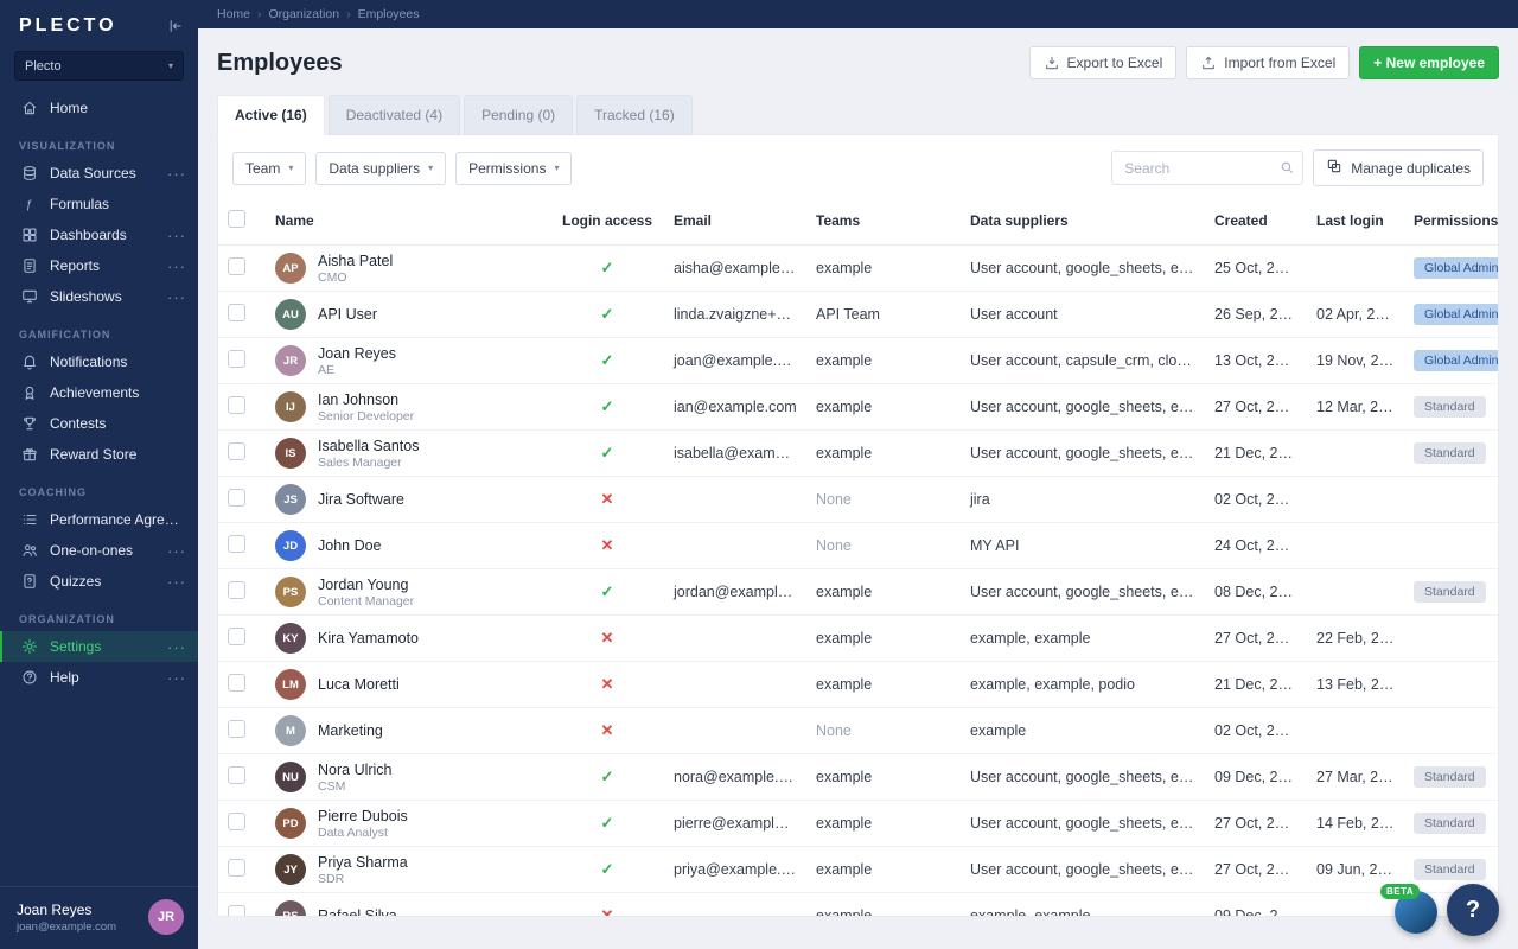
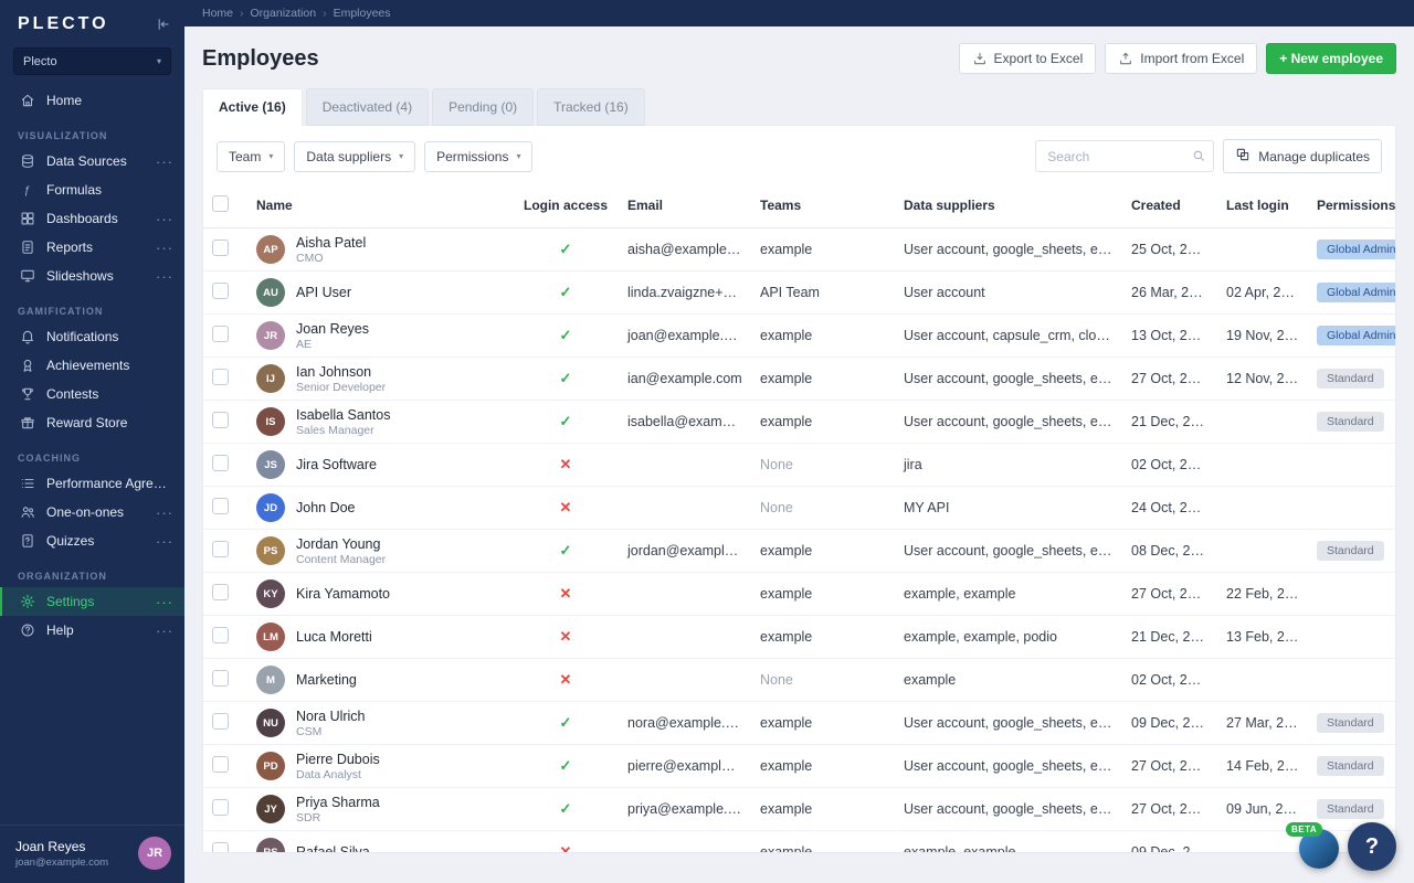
  PLECTO
  Plecto
  ▾
  Home
  VISUALIZATION
  Data Sources
  ···
  ƒ
  Formulas
  Dashboards
  ···
  Reports
  ···
  Slideshows
  ···
  GAMIFICATION
  Notifications
  Achievements
  Contests
  Reward Store
  COACHING
  Performance Agreem
  One-on-ones
  ···
  Quizzes
  ···
  ORGANIZATION
  Settings
  ···
  Help
  ···
  Joan Reyes
  joan@example.com
  JR
  Home
  ›
  Organization
  ›
  Employees
  Employees
  Export to Excel
  Import from Excel
  + New employee
  Active (16)
  Deactivated (4)
  Pending (0)
  Tracked (16)
  Team
  ▾
  Data suppliers
  ▾
  Permissions
  ▾
  Search
  Manage duplicates
  	Name	Login access	Email	Teams	Data suppliers	Created	Last login	Permissions
  	APAisha PatelCMO	✓	aisha@example.com	example	User account, google_sheets, exam	25 Oct, 2021		Global Admin
- 	AU API User	✓	linda.zvaigzne+api@	API Team	User account	26 Sep, 2024	02 Apr, 2024	Global Admin
+ 	AU API User	✓	linda.zvaigzne+api@	API Team	User account	26 Mar, 2024	02 Apr, 2024	Global Admin
  	JRJoan ReyesAE	✓	joan@example.com	example	User account, capsule_crm, close, i	13 Oct, 2021	19 Nov, 2024	Global Admin
- 	IJIan JohnsonSenior Developer	✓	ian@example.com	example	User account, google_sheets, exam	27 Oct, 2021	12 Mar, 2023	Standard
+ 	IJIan JohnsonSenior Developer	✓	ian@example.com	example	User account, google_sheets, exam	27 Oct, 2021	12 Nov, 2023	Standard
  	ISIsabella SantosSales Manager	✓	isabella@example.c	example	User account, google_sheets, exam	21 Dec, 2021		Standard
  	JS Jira Software	✕		None	jira	02 Oct, 2024
  	JD John Doe	✕		None	MY API	24 Oct, 2024
  	PSJordan YoungContent Manager	✓	jordan@example.co	example	User account, google_sheets, exam	08 Dec, 2021		Standard
  	KY Kira Yamamoto	✕		example	example, example	27 Oct, 2021	22 Feb, 2022
  	LM Luca Moretti	✕		example	example, example, podio	21 Dec, 2021	13 Feb, 2023
  	M Marketing	✕		None	example	02 Oct, 2024
  	NUNora UlrichCSM	✓	nora@example.com	example	User account, google_sheets, exam	09 Dec, 2021	27 Mar, 2023	Standard
  	PDPierre DuboisData Analyst	✓	pierre@example.co	example	User account, google_sheets, exam	27 Oct, 2021	14 Feb, 2023	Standard
  	JYPriya SharmaSDR	✓	priya@example.com	example	User account, google_sheets, exam	27 Oct, 2021	09 Jun, 2022	Standard
  BETA
  ?
